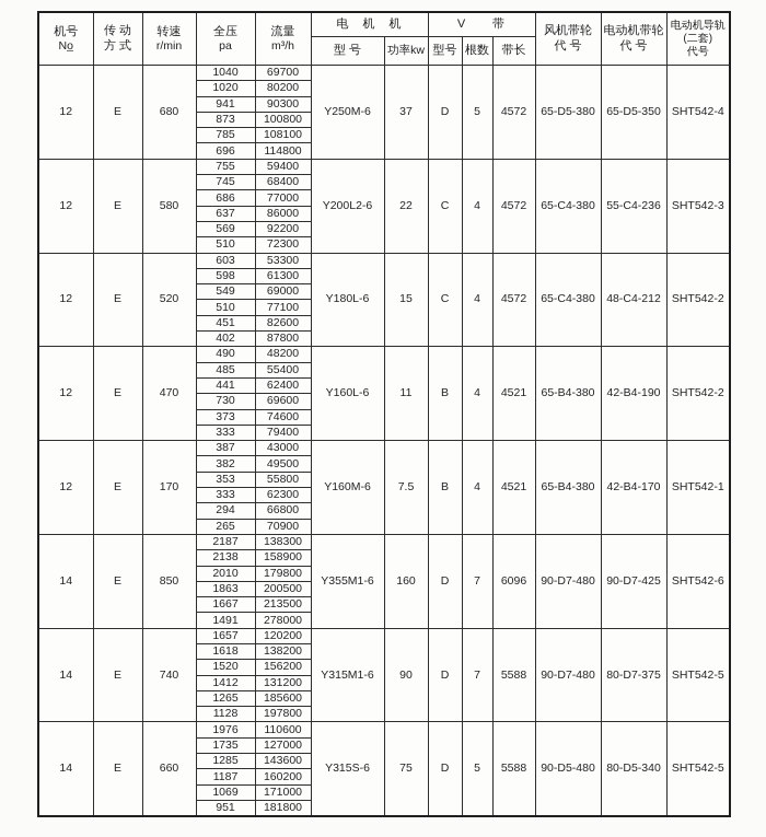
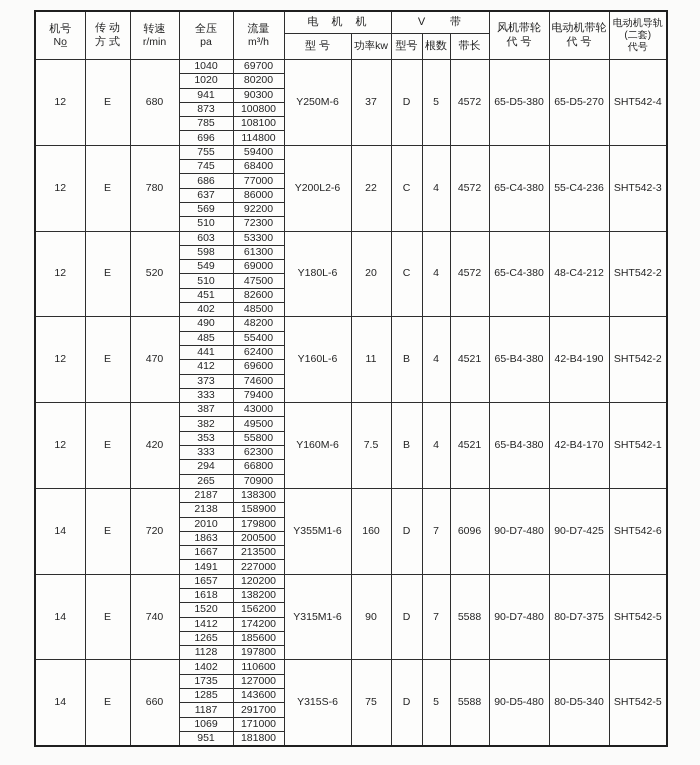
  机号 No̲	传 动 方 式	转速 r/min	全压 pa	流量 m³/h	电 机 机	V 带	风机带轮 代 号	电动机带轮 代 号	电动机导轨 (二套) 代号
  型 号	功率kw	型号	根数	带长
- 12	E	680	1040	69700	Y250M-6	37	D	5	4572	65-D5-380	65-D5-350	SHT542-4
+ 12	E	680	1040	69700	Y250M-6	37	D	5	4572	65-D5-380	65-D5-270	SHT542-4
  1020	80200
  941	90300
  873	100800
  785	108100
  696	114800
- 12	E	580	755	59400	Y200L2-6	22	C	4	4572	65-C4-380	55-C4-236	SHT542-3
+ 12	E	780	755	59400	Y200L2-6	22	C	4	4572	65-C4-380	55-C4-236	SHT542-3
  745	68400
  686	77000
  637	86000
  569	92200
  510	72300
- 12	E	520	603	53300	Y180L-6	15	C	4	4572	65-C4-380	48-C4-212	SHT542-2
+ 12	E	520	603	53300	Y180L-6	20	C	4	4572	65-C4-380	48-C4-212	SHT542-2
  598	61300
  549	69000
- 510	77100
+ 510	47500
  451	82600
- 402	87800
+ 402	48500
  12	E	470	490	48200	Y160L-6	11	B	4	4521	65-B4-380	42-B4-190	SHT542-2
  485	55400
  441	62400
- 730	69600
+ 412	69600
  373	74600
  333	79400
- 12	E	170	387	43000	Y160M-6	7.5	B	4	4521	65-B4-380	42-B4-170	SHT542-1
+ 12	E	420	387	43000	Y160M-6	7.5	B	4	4521	65-B4-380	42-B4-170	SHT542-1
  382	49500
  353	55800
  333	62300
  294	66800
  265	70900
- 14	E	850	2187	138300	Y355M1-6	160	D	7	6096	90-D7-480	90-D7-425	SHT542-6
+ 14	E	720	2187	138300	Y355M1-6	160	D	7	6096	90-D7-480	90-D7-425	SHT542-6
  2138	158900
  2010	179800
  1863	200500
  1667	213500
- 1491	278000
+ 1491	227000
  14	E	740	1657	120200	Y315M1-6	90	D	7	5588	90-D7-480	80-D7-375	SHT542-5
  1618	138200
  1520	156200
- 1412	131200
+ 1412	174200
  1265	185600
  1128	197800
- 14	E	660	1976	110600	Y315S-6	75	D	5	5588	90-D5-480	80-D5-340	SHT542-5
+ 14	E	660	1402	110600	Y315S-6	75	D	5	5588	90-D5-480	80-D5-340	SHT542-5
  1735	127000
  1285	143600
- 1187	160200
+ 1187	291700
  1069	171000
  951	181800
